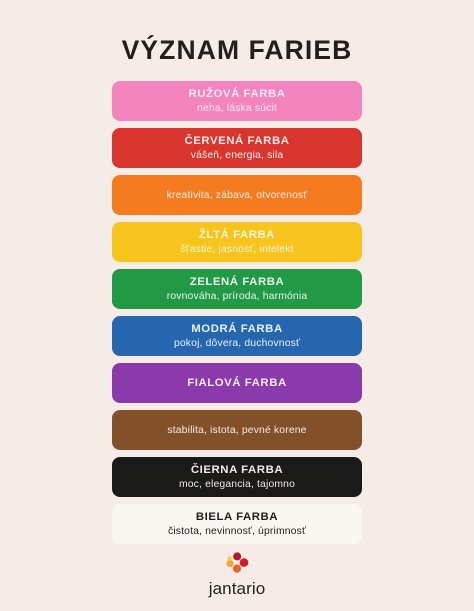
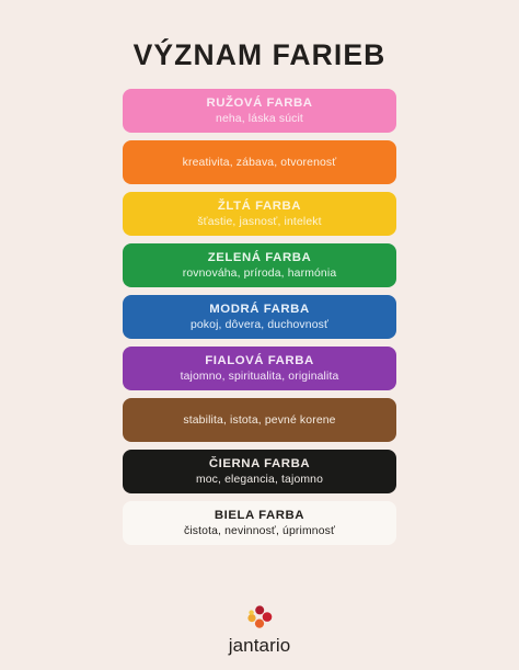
  VÝZNAM FARIEB
  RUŽOVÁ FARBA
  neha, láska súcit
- ČERVENÁ FARBA
- vášeň, energia, sila
  kreativita, zábava, otvorenosť
  ŽLTÁ FARBA
  šťastie, jasnosť, intelekt
  ZELENÁ FARBA
  rovnováha, príroda, harmónia
  MODRÁ FARBA
  pokoj, dôvera, duchovnosť
  FIALOVÁ FARBA
+ tajomno, spiritualita, originalita
  stabilita, istota, pevné korene
  ČIERNA FARBA
  moc, elegancia, tajomno
  BIELA FARBA
  čistota, nevinnosť, úprimnosť
  jantario
